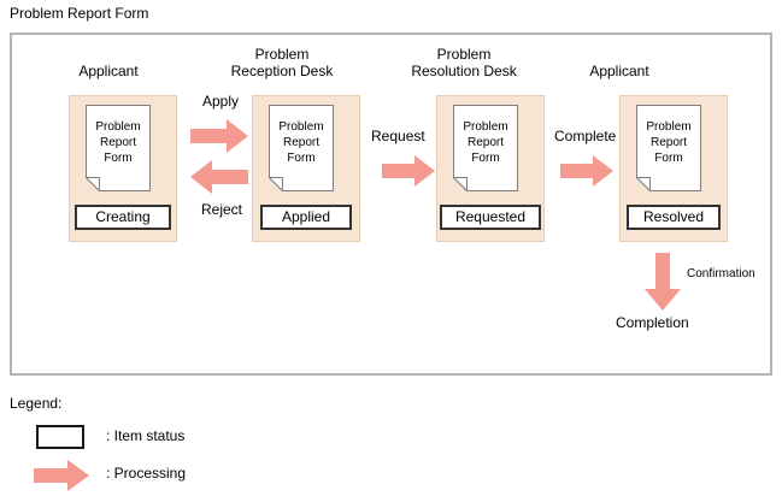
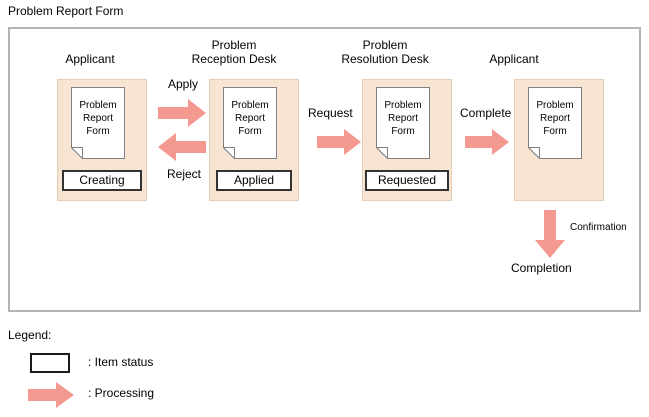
  Problem Report Form
  Applicant
  Problem
  Report
  Form
  Creating
  Apply
  Reject
  Problem
  Reception Desk
  Problem
  Report
  Form
  Applied
  Request
  Problem
  Resolution Desk
  Problem
  Report
  Form
  Requested
  Complete
  Applicant
  Problem
  Report
  Form
- Resolved
  Confirmation
  Completion
  Legend:
  : Item status
  : Processing
